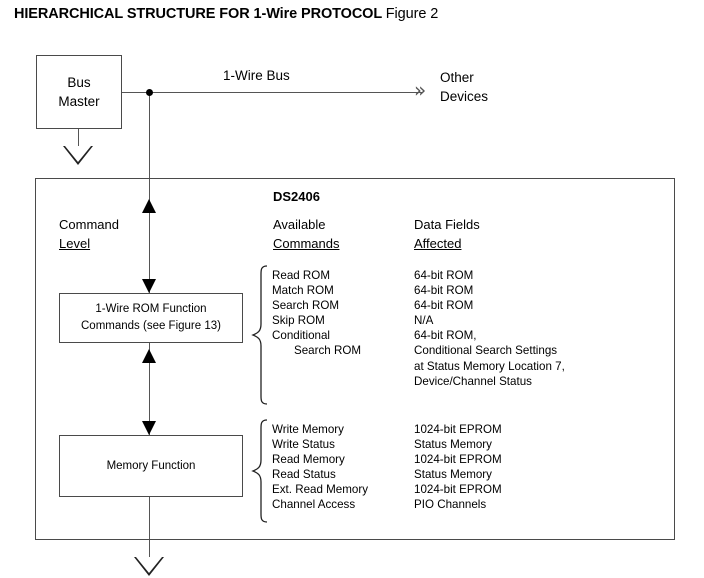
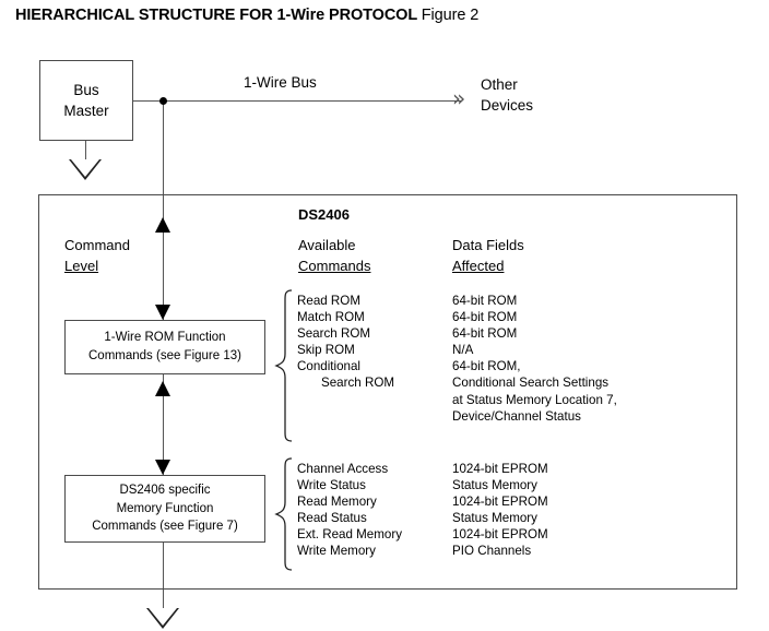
  HIERARCHICAL STRUCTURE FOR 1-Wire PROTOCOL Figure 2
  Bus
  Master
  1-Wire Bus
  »
  Other
  Devices
  DS2406
  Command
  Level
  Available
  Commands
  Data Fields
  Affected
  1-Wire ROM Function
  Commands (see Figure 13)
  Read ROM
  Match ROM
  Search ROM
  Skip ROM
  Conditional
  Search ROM
  64-bit ROM
  64-bit ROM
  64-bit ROM
  N/A
  64-bit ROM,
  Conditional Search Settings
  at Status Memory Location 7,
  Device/Channel Status
+ DS2406 specific
  Memory Function
+ Commands (see Figure 7)
- Write Memory
+ Channel Access
  Write Status
  Read Memory
  Read Status
  Ext. Read Memory
- Channel Access
+ Write Memory
  1024-bit EPROM
  Status Memory
  1024-bit EPROM
  Status Memory
  1024-bit EPROM
  PIO Channels
